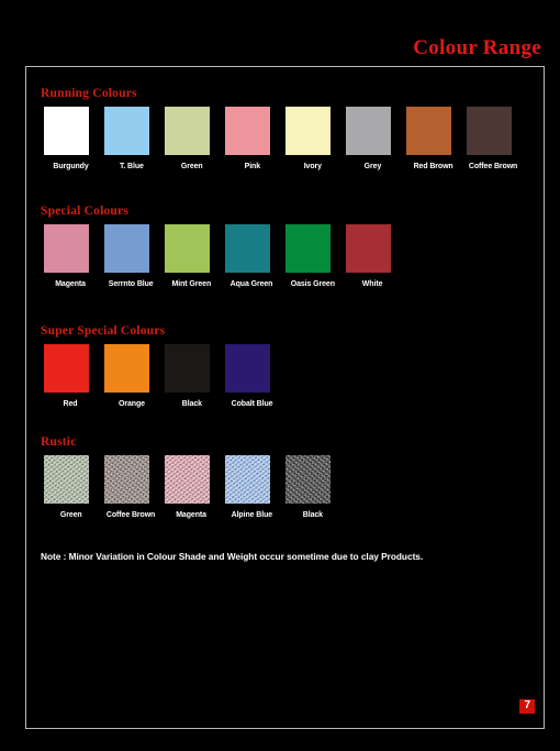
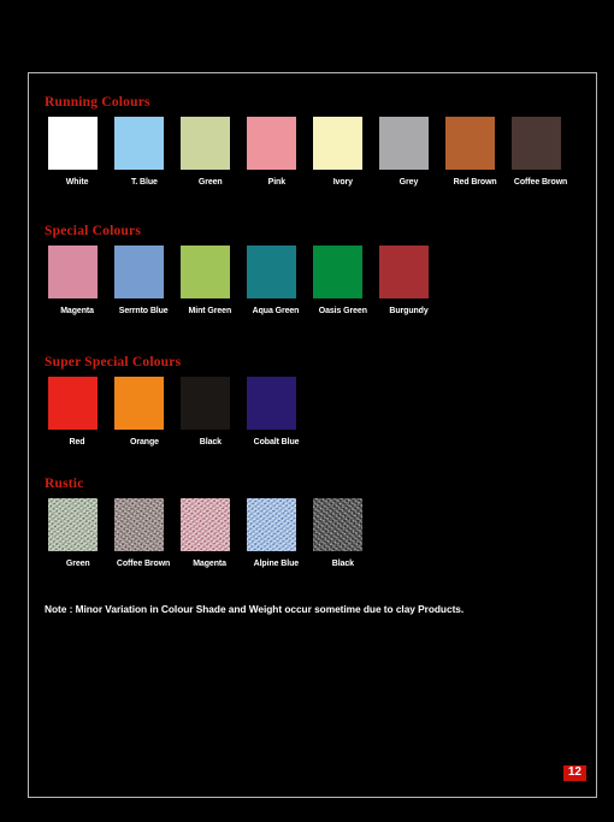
- Colour Range
  Running Colours
- Burgundy
+ White
  T. Blue
  Green
  Pink
  Ivory
  Grey
  Red Brown
  Coffee Brown
  Special Colours
  Magenta
  Serrnto Blue
  Mint Green
  Aqua Green
  Oasis Green
- White
+ Burgundy
  Super Special Colours
  Red
  Orange
  Black
  Cobalt Blue
  Rustic
  Green
  Coffee Brown
  Magenta
  Alpine Blue
  Black
  Note : Minor Variation in Colour Shade and Weight occur sometime due to clay Products.
- 7
+ 12
